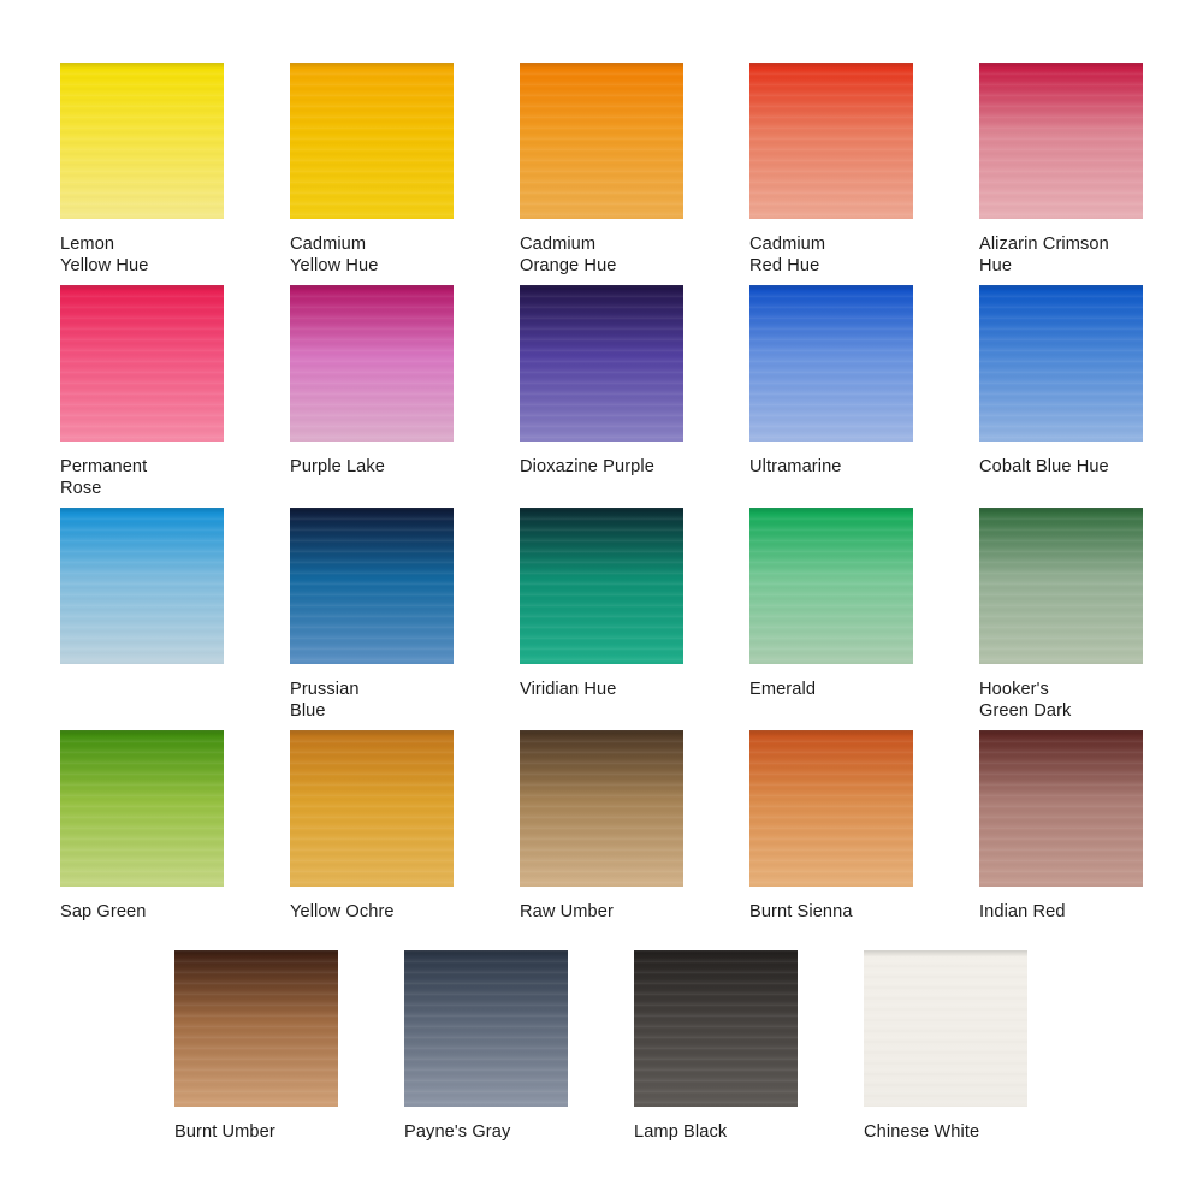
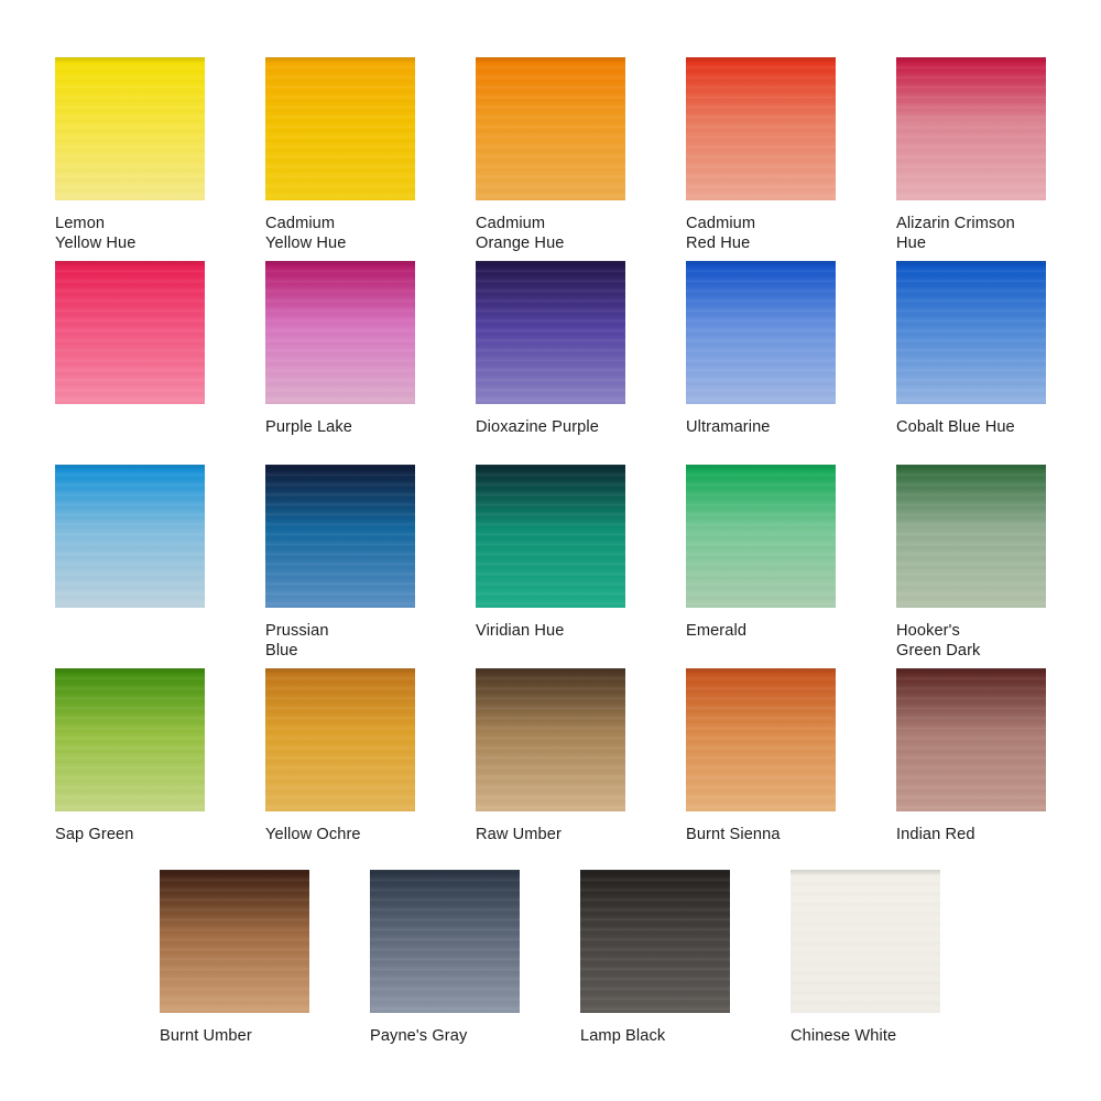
  Lemon
  Yellow Hue
  Cadmium
  Yellow Hue
  Cadmium
  Orange Hue
  Cadmium
  Red Hue
  Alizarin Crimson
  Hue
- Permanent
- Rose
  Purple Lake
  Dioxazine Purple
  Ultramarine
  Cobalt Blue Hue
  Prussian
  Blue
  Viridian Hue
  Emerald
  Hooker's
  Green Dark
  Sap Green
  Yellow Ochre
  Raw Umber
  Burnt Sienna
  Indian Red
  Burnt Umber
  Payne's Gray
  Lamp Black
  Chinese White
